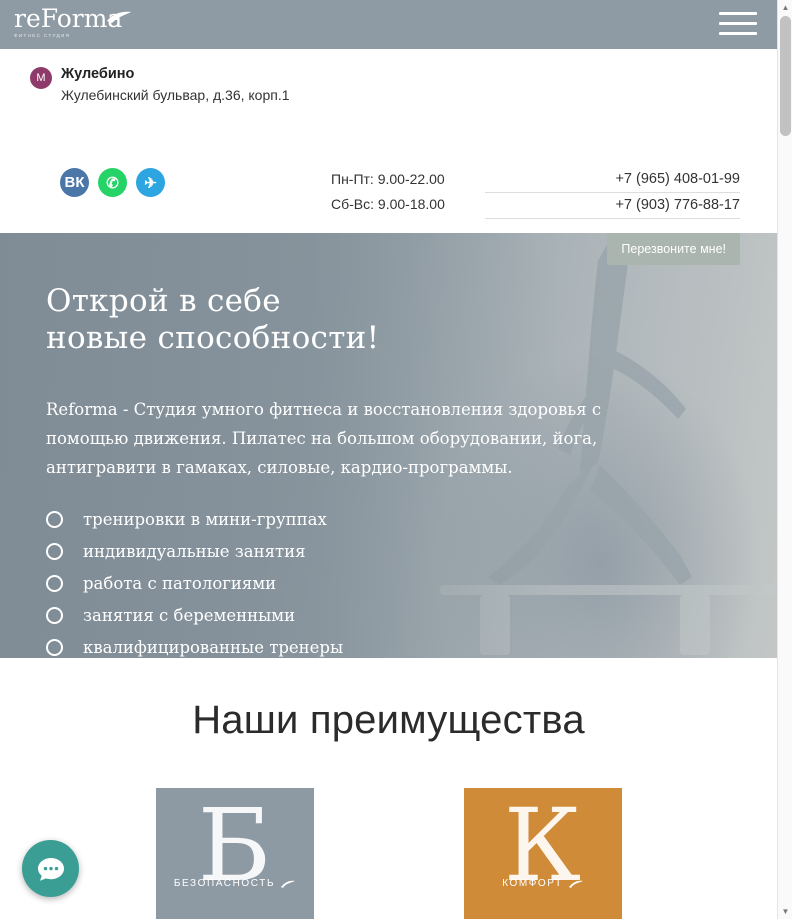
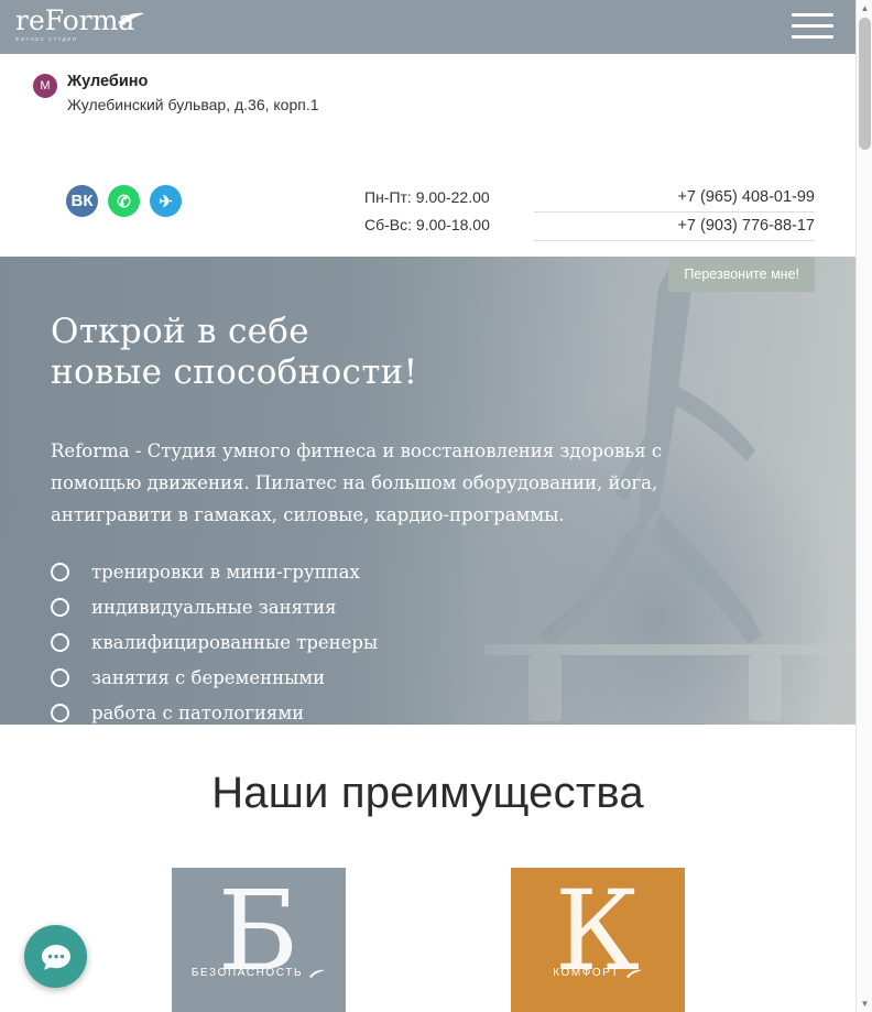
  reForm
  М
  Жулебино
  Жулебинский бульвар, д.36, корп.1
  ВК
  ✆
  ✈
  Пн-Пт: 9.00-22.00
  Сб-Вс: 9.00-18.00
  +7 (965) 408-01-99
  +7 (903) 776-88-17
  Перезвоните мне!
  Открой в себе
  новые способности!
  Reforma - Студия умного фитнеса и восстановления здоровья с помощью движения. Пилатес на большом оборудовании, йога, антигравити в гамаках, силовые, кардио-программы.
  тренировки в мини-группах
  индивидуальные занятия
- работа с патологиями
+ квалифицированные тренеры
  занятия с беременными
- квалифицированные тренеры
+ работа с патологиями
  Наши преимущества
  Б
  БЕЗОПАСНОСТЬ
  К
  КОМФОРТ
  ▲
  ▼
